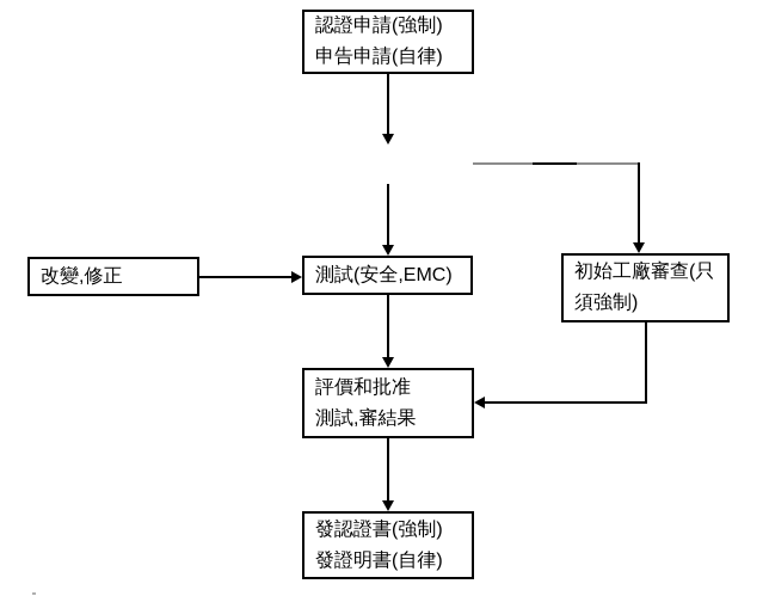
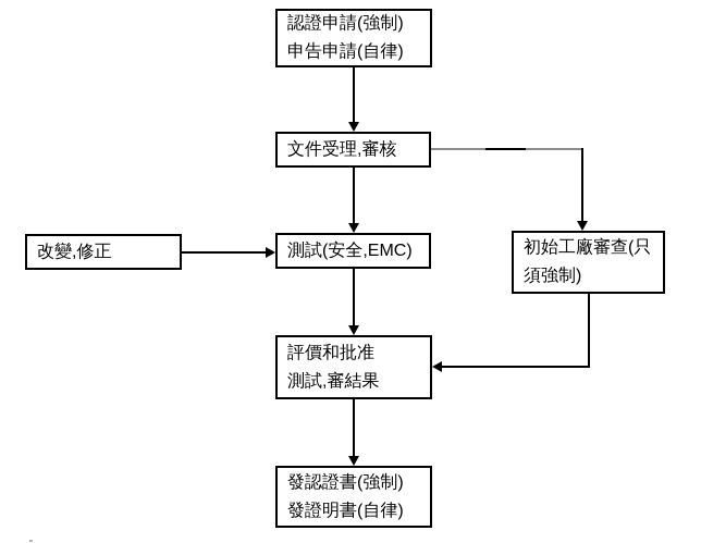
  認證申請(強制)
  申告申請(自律)
+ 文件受理,審核
  改變,修正
  測試(安全,EMC)
  初始工廠審查(只
  須強制)
  評價和批准
  測試,審結果
  發認證書(強制)
  發證明書(自律)
